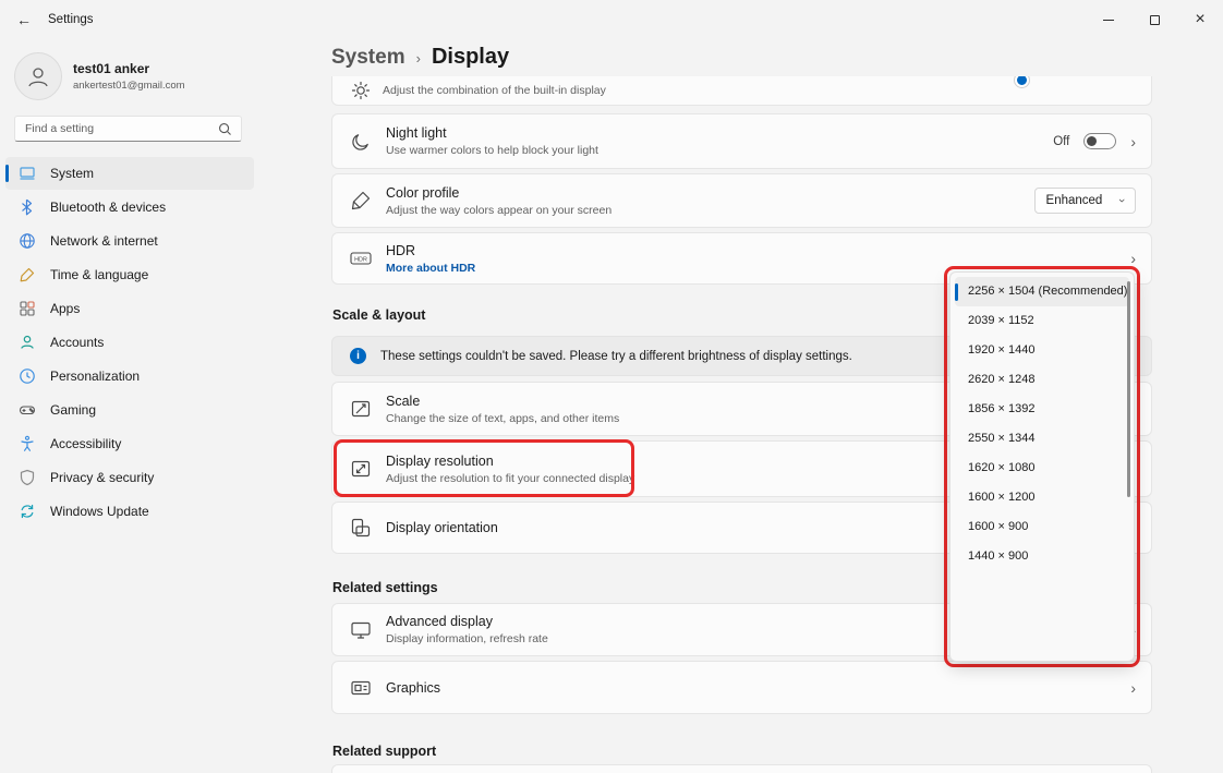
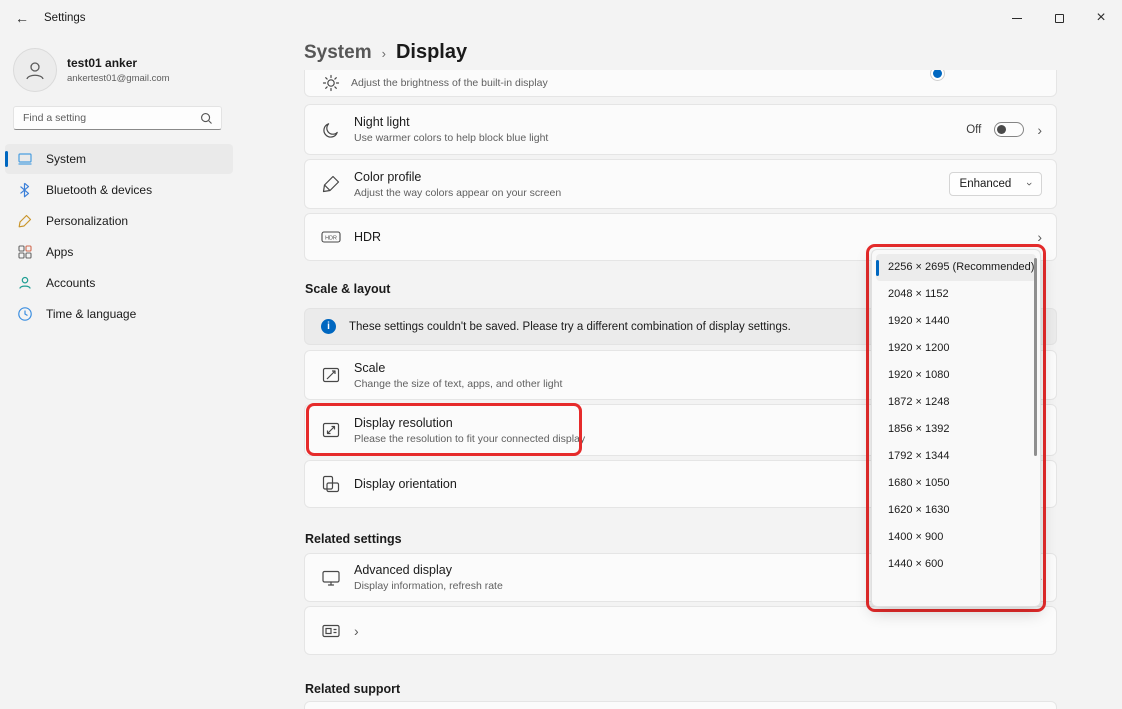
  ←
  Settings
  ×
  test01 anker
  ankertest01@gmail.com
  Find a setting
  System
  Bluetooth & devices
- Network & internet
- Time & language
+ Personalization
  Apps
  Accounts
- Personalization
+ Time & language
- Gaming
- Accessibility
- Privacy & security
- Windows Update
  System
  ›
  Display
- Adjust the combination of the built-in display
+ Adjust the brightness of the built-in display
  Night light
- Use warmer colors to help block your light
+ Use warmer colors to help block blue light
  Off
  ›
  Color profile
  Adjust the way colors appear on your screen
  Enhanced
  HDR
- More about HDR
  ›
  Scale & layout
- These settings couldn't be saved. Please try a different brightness of display settings.
+ These settings couldn't be saved. Please try a different combination of display settings.
  Scale
- Change the size of text, apps, and other items
+ Change the size of text, apps, and other light
  Display resolution
- Adjust the resolution to fit your connected display
+ Please the resolution to fit your connected display
  Display orientation
  Related settings
  Advanced display
  Display information, refresh rate
- Graphics
  ›
  Related support
- 2256 × 1504 (Recommended)
+ 2256 × 2695 (Recommended)
- 2039 × 1152
+ 2048 × 1152
  1920 × 1440
+ 1920 × 1200
+ 1920 × 1080
- 2620 × 1248
+ 1872 × 1248
  1856 × 1392
- 2550 × 1344
+ 1792 × 1344
+ 1680 × 1050
- 1620 × 1080
+ 1620 × 1630
- 1600 × 1200
- 1600 × 900
+ 1400 × 900
- 1440 × 900
+ 1440 × 600
